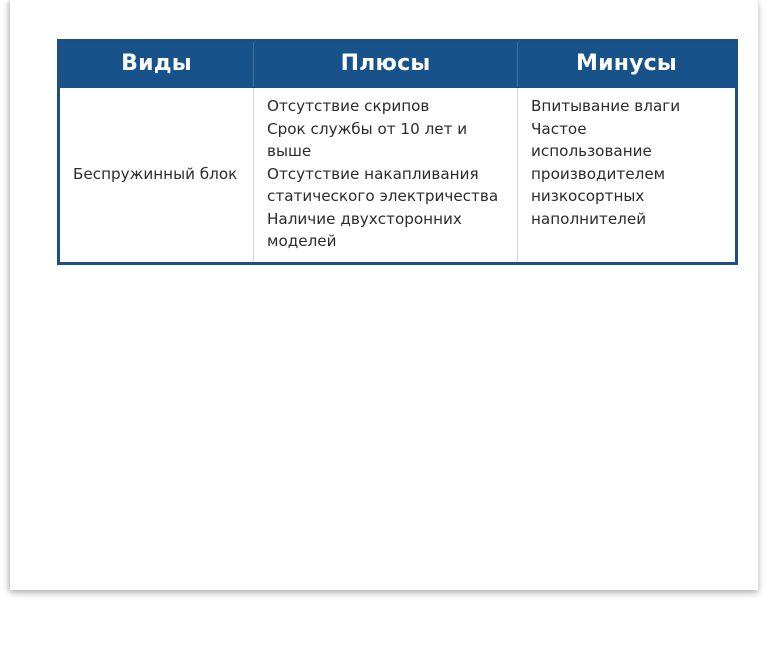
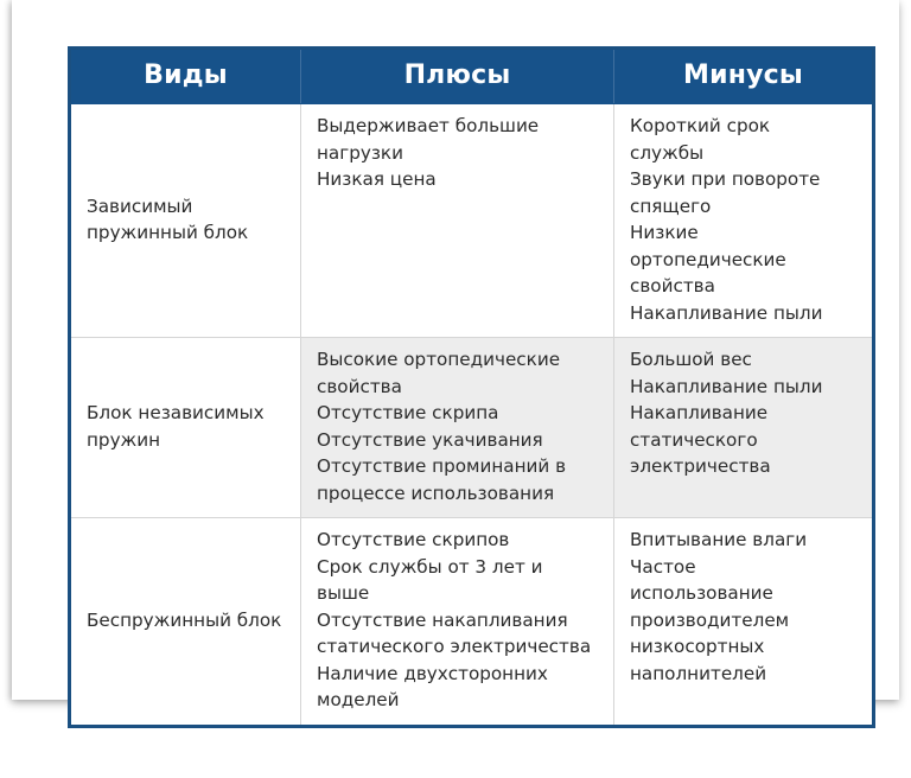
  Виды	Плюсы	Минусы
+ Зависимыйпружинный блок	Выдерживает большиенагрузкиНизкая цена	Короткий срокслужбыЗвуки при поворотеспящегоНизкиеортопедическиесвойстваНакапливание пыли
+ Блок независимыхпружин	Высокие ортопедическиесвойстваОтсутствие скрипаОтсутствие укачиванияОтсутствие проминаний впроцессе использования	Большой весНакапливание пылиНакапливаниестатическогоэлектричества
- Беспружинный блок	Отсутствие скриповСрок службы от 10 лет ивышеОтсутствие накапливаниястатического электричестваНаличие двухстороннихмоделей	Впитывание влагиЧастоеиспользованиепроизводителемнизкосортныхнаполнителей
+ Беспружинный блок	Отсутствие скриповСрок службы от 3 лет ивышеОтсутствие накапливаниястатического электричестваНаличие двухстороннихмоделей	Впитывание влагиЧастоеиспользованиепроизводителемнизкосортныхнаполнителей
